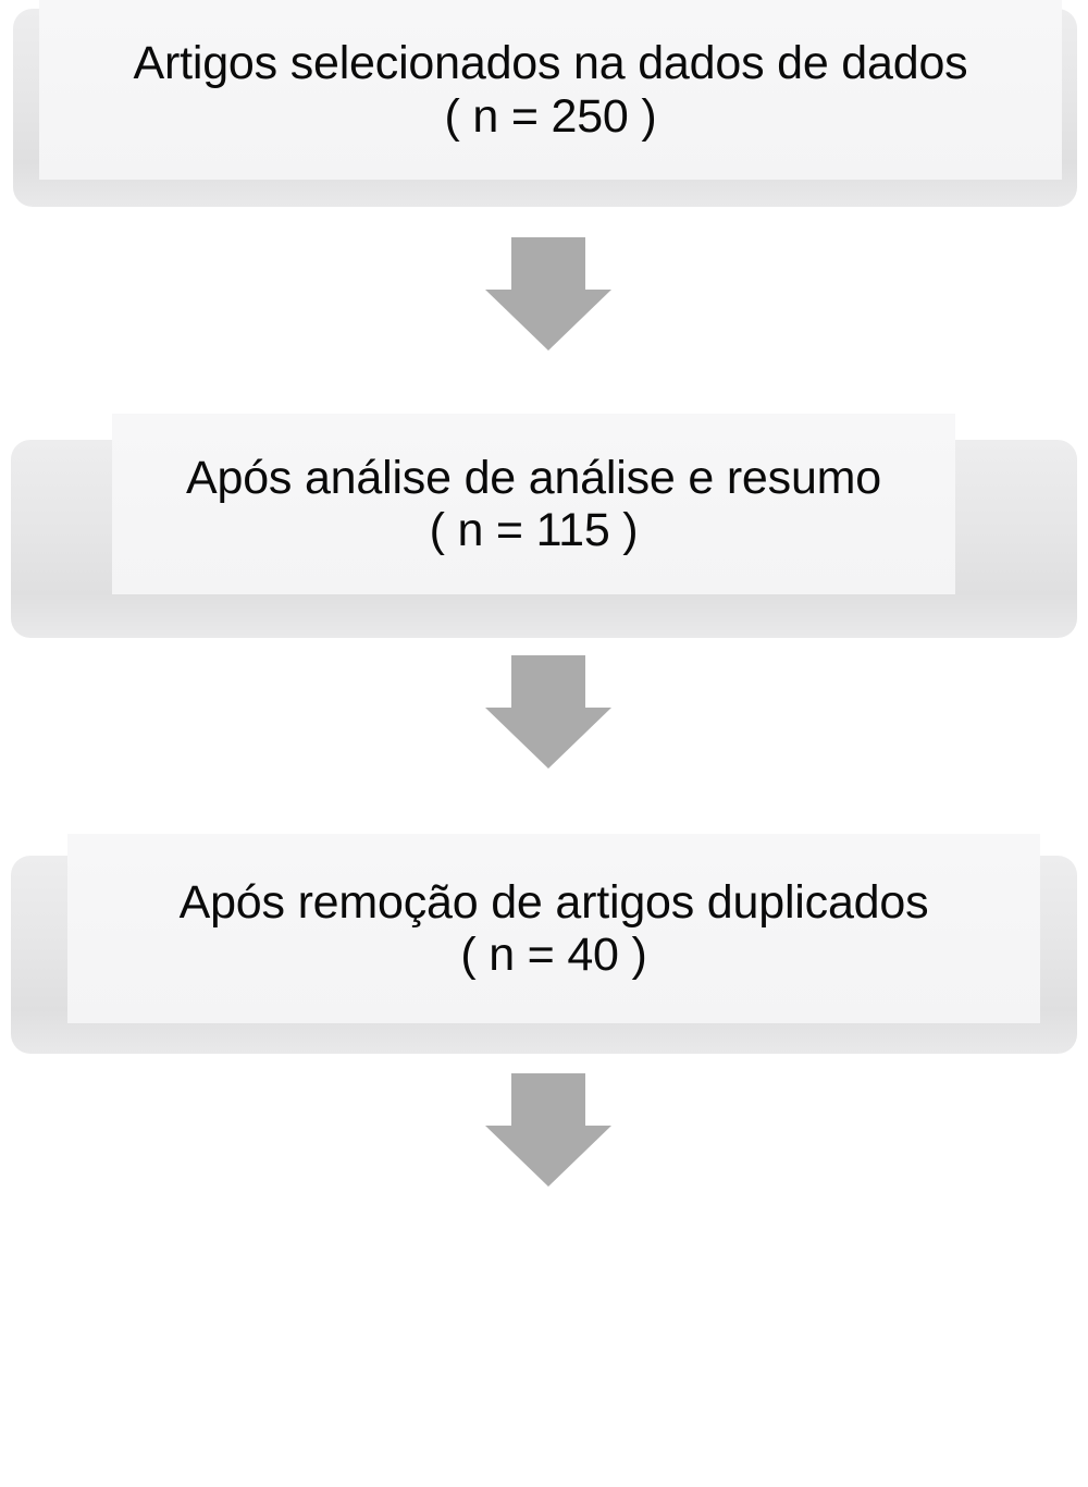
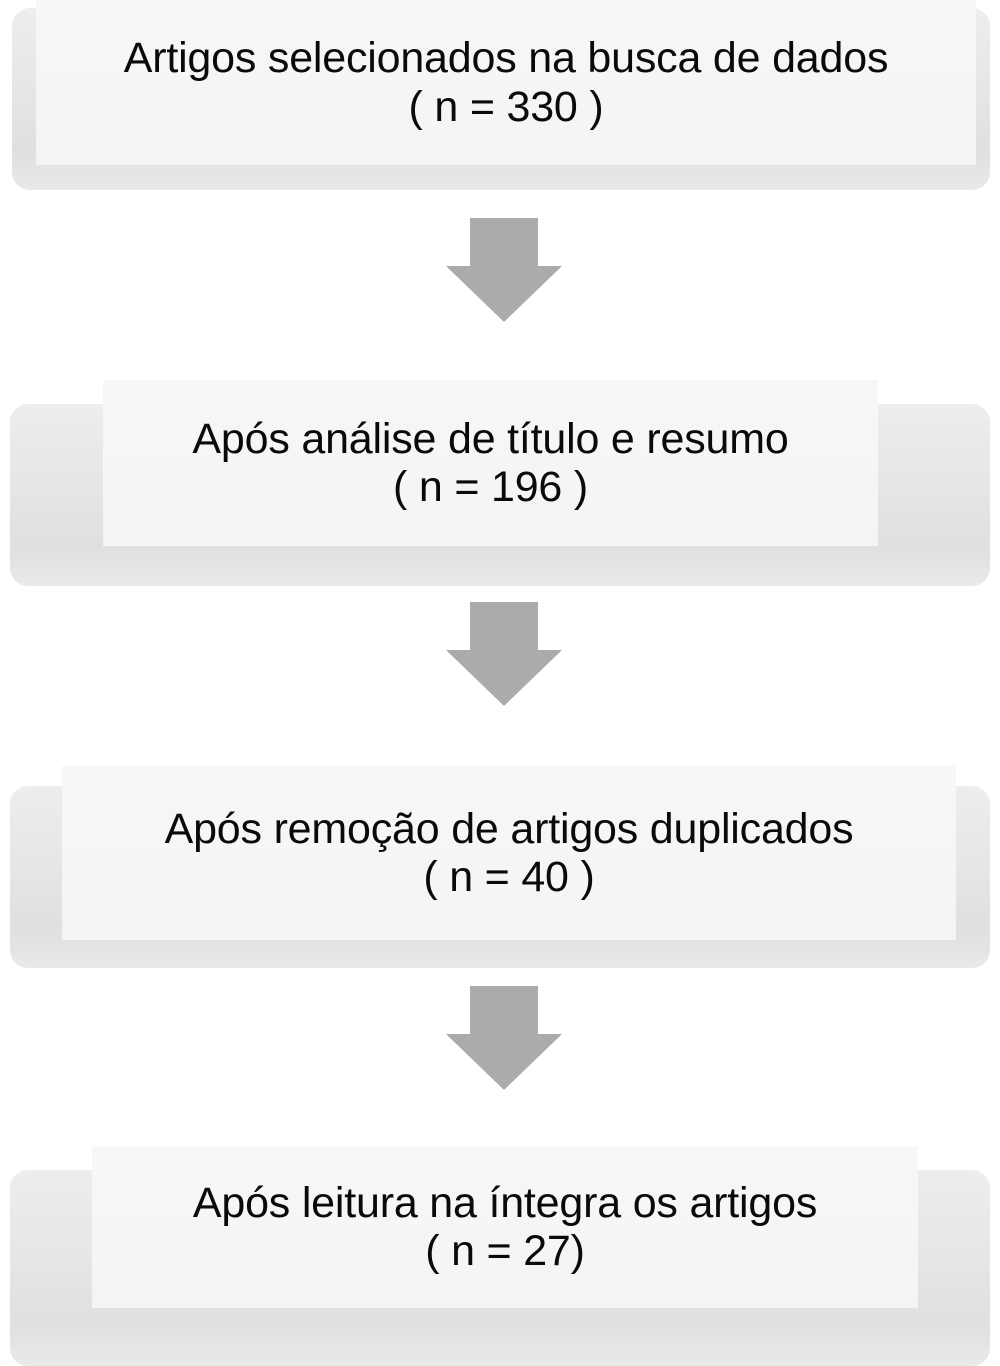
- Artigos selecionados na dados de dados
+ Artigos selecionados na busca de dados
- ( n = 250 )
+ ( n = 330 )
- Após análise de análise e resumo
+ Após análise de título e resumo
- ( n = 115 )
+ ( n = 196 )
  Após remoção de artigos duplicados
  ( n = 40 )
+ Após leitura na íntegra os artigos
+ ( n = 27)
